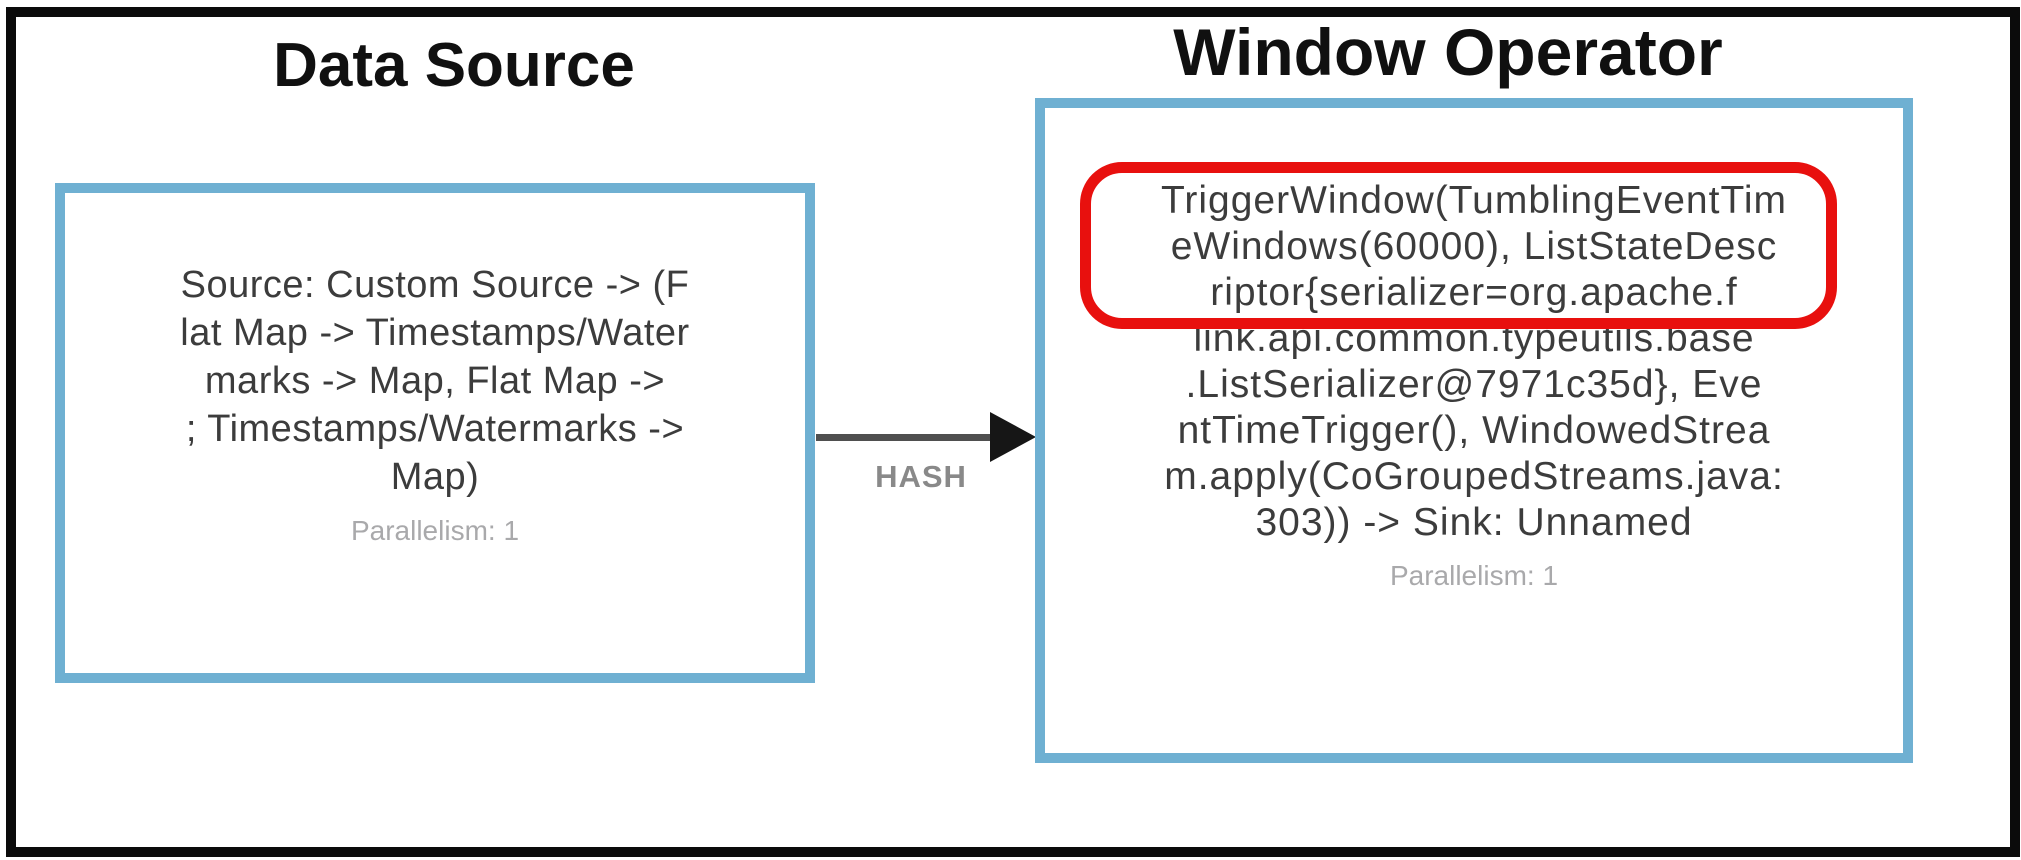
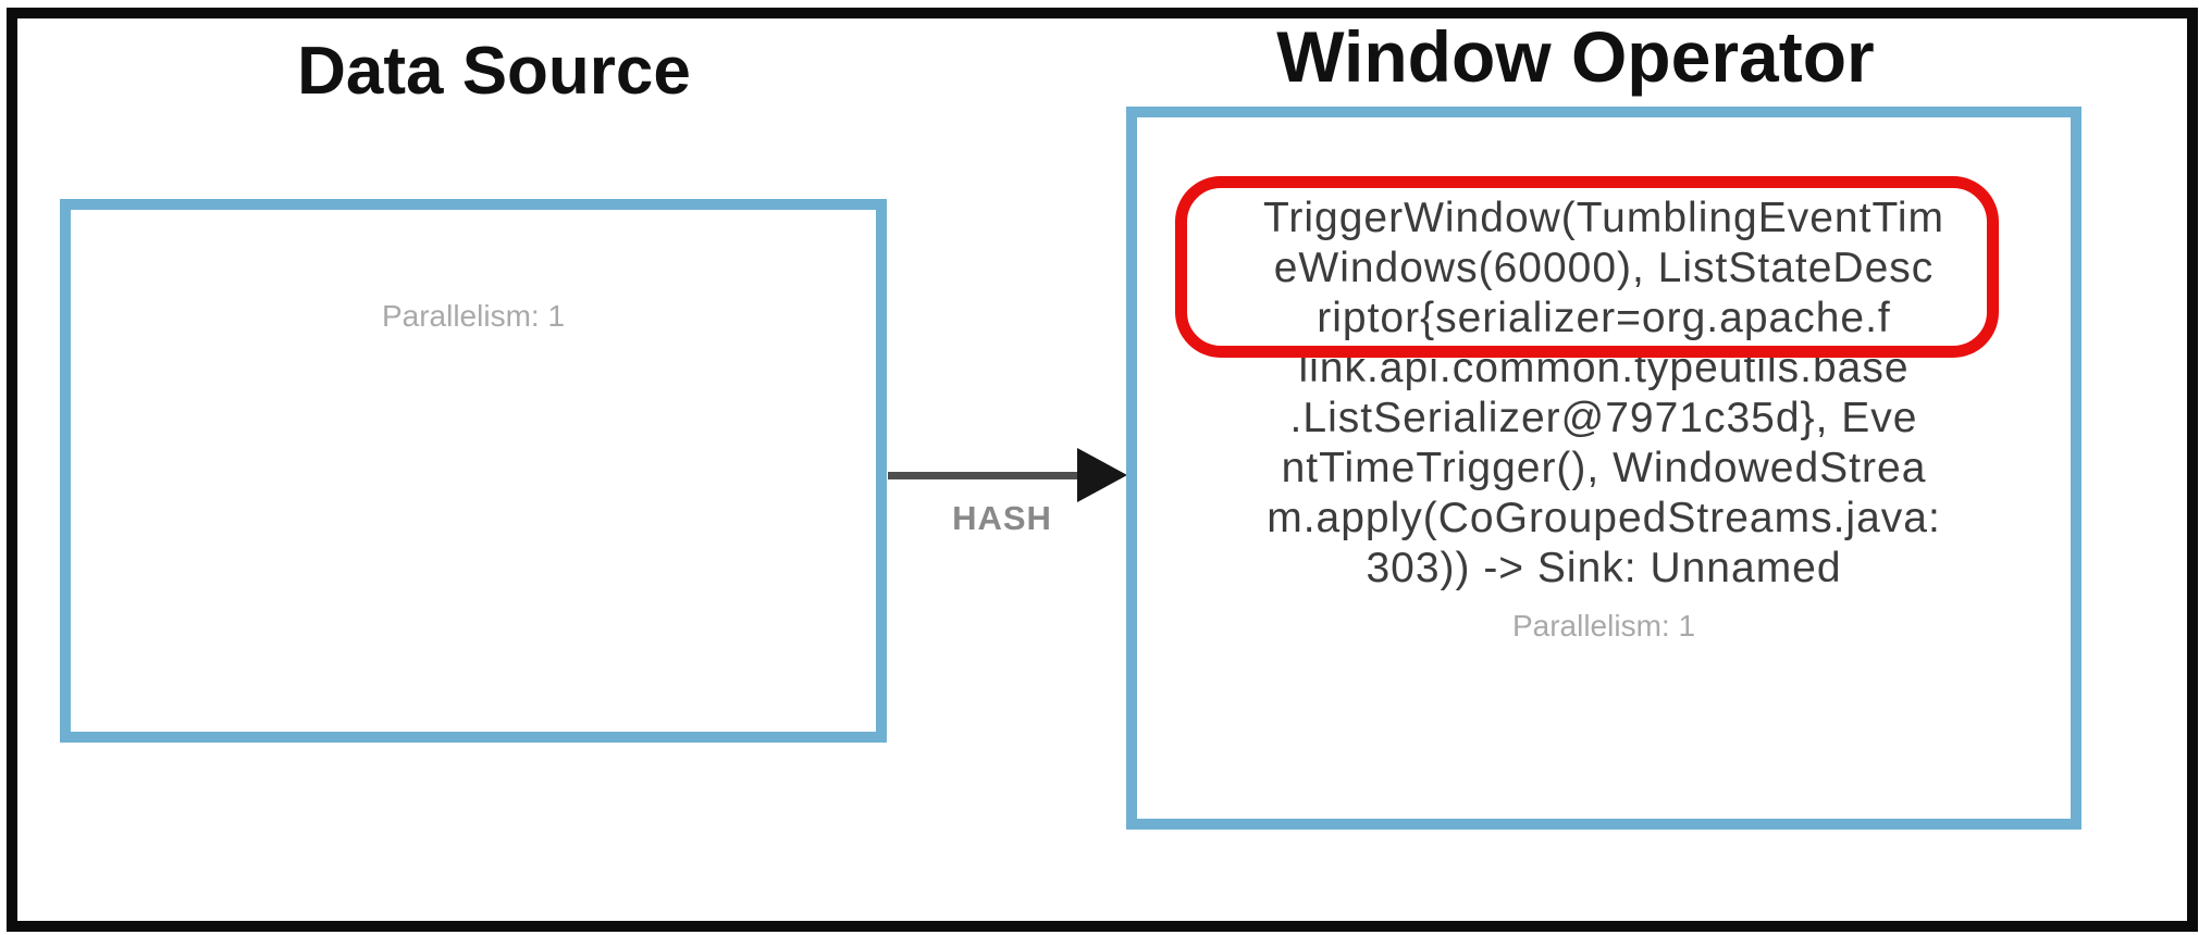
  Data Source
  Window Operator
- Source: Custom Source -> (F
- lat Map -> Timestamps/Water
- marks -> Map, Flat Map ->
- ; Timestamps/Watermarks ->
- Map)
  Parallelism: 1
  HASH
  TriggerWindow(TumblingEventTim
  eWindows(60000), ListStateDesc
  riptor{serializer=org.apache.f
  link.api.common.typeutils.base
  .ListSerializer@7971c35d}, Eve
  ntTimeTrigger(), WindowedStrea
  m.apply(CoGroupedStreams.java:
  303)) -> Sink: Unnamed
  Parallelism: 1
